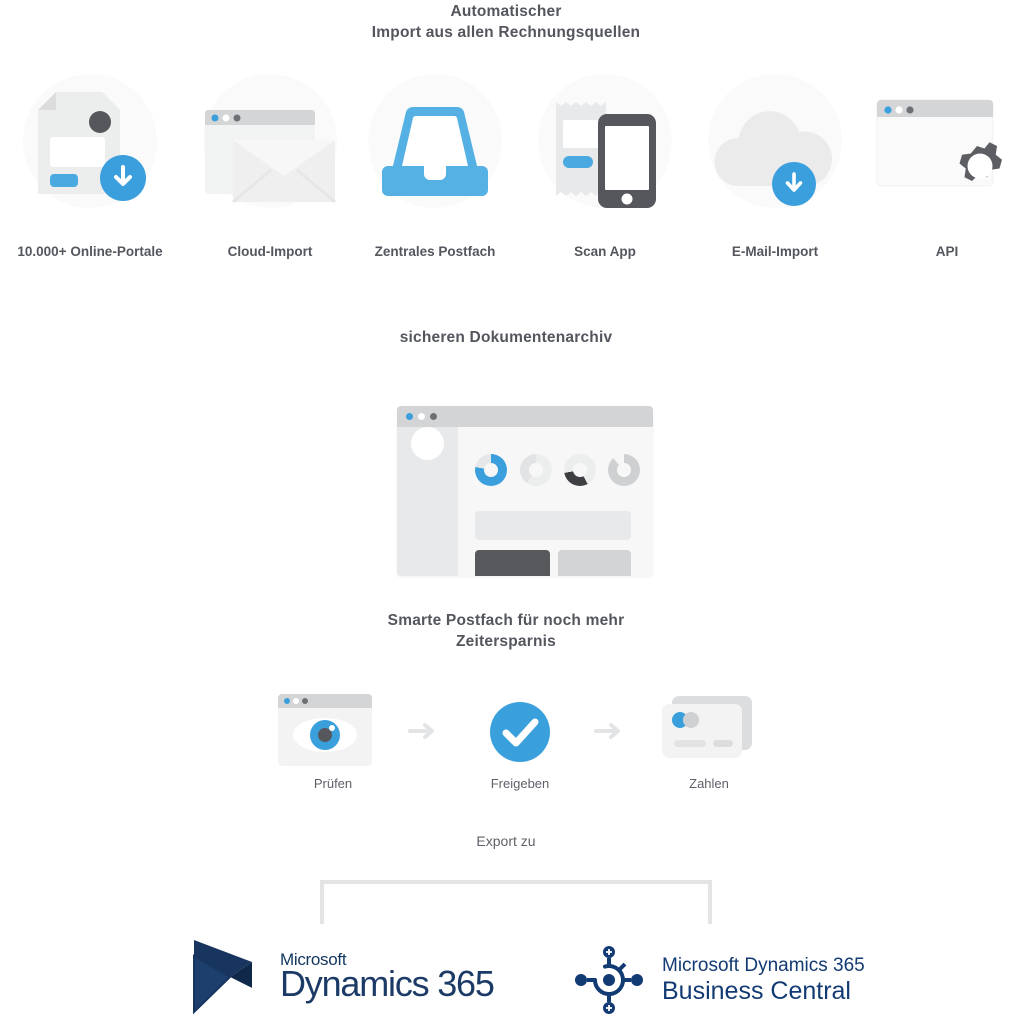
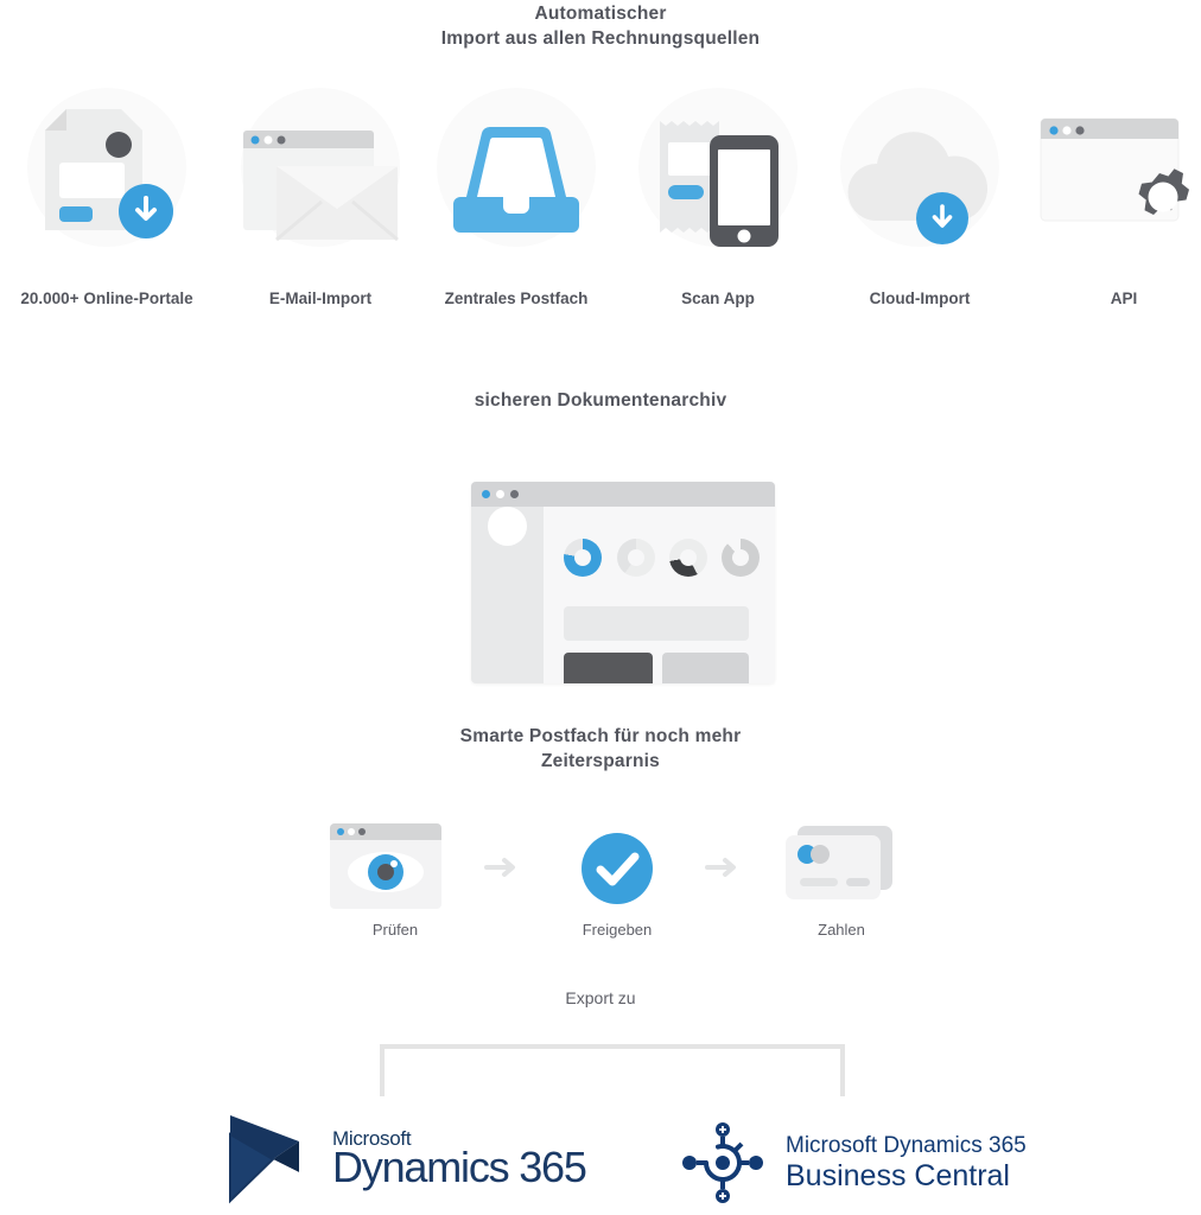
  Automatischer
  Import aus allen Rechnungsquellen
- 10.000+ Online-Portale
+ 20.000+ Online-Portale
- Cloud-Import
+ E-Mail-Import
  Zentrales Postfach
  Scan App
- E-Mail-Import
+ Cloud-Import
  API
  sicheren Dokumentenarchiv
  Smarte Postfach für noch mehr
  Zeitersparnis
  Prüfen
  Freigeben
  Zahlen
  Export zu
  Microsoft
  Dynamics 365
  Microsoft Dynamics 365
  Business Central
